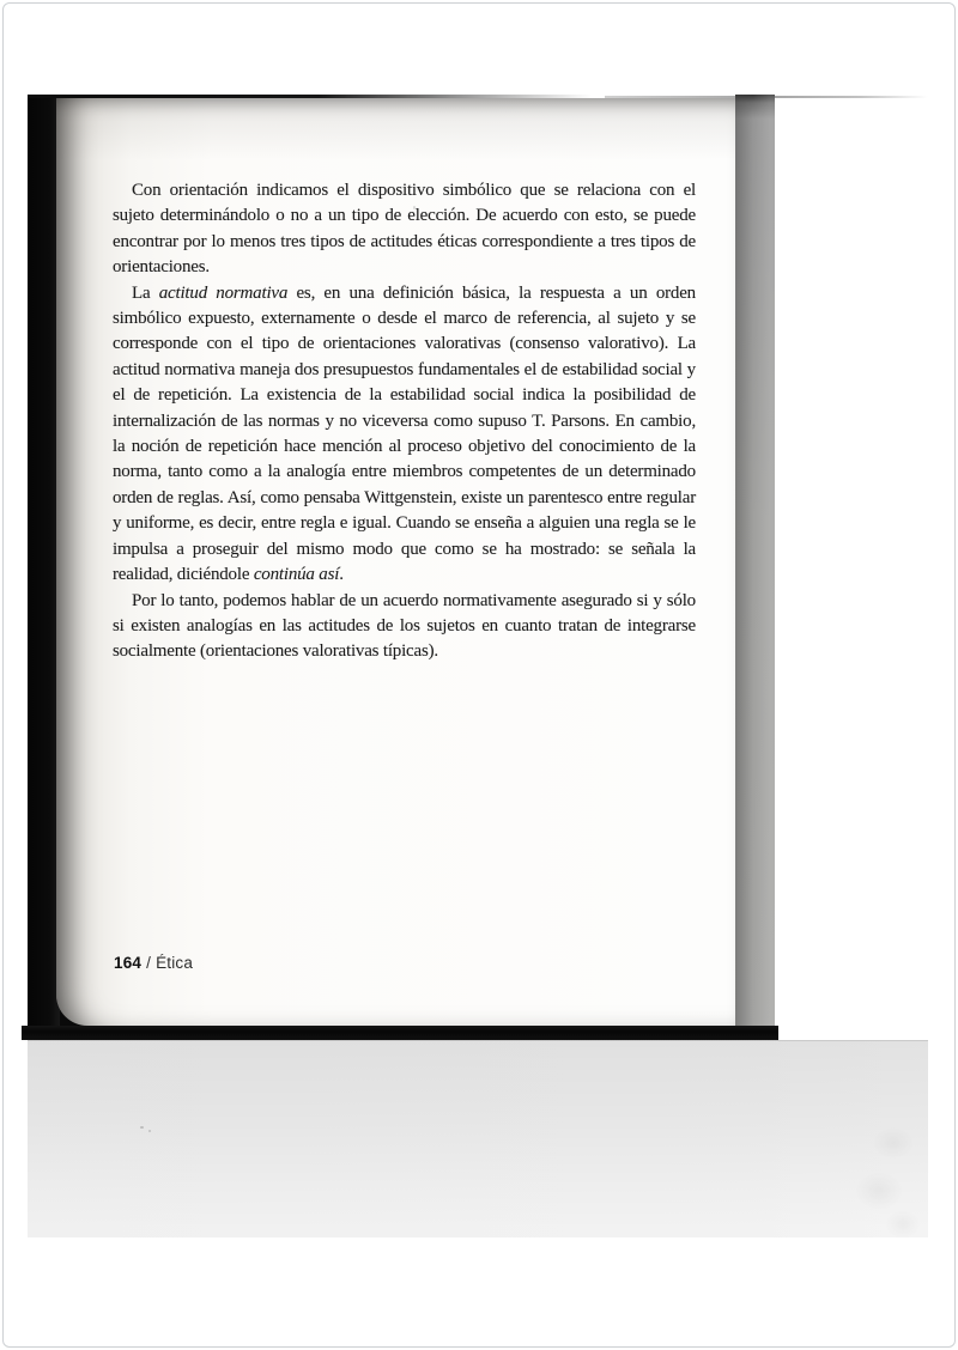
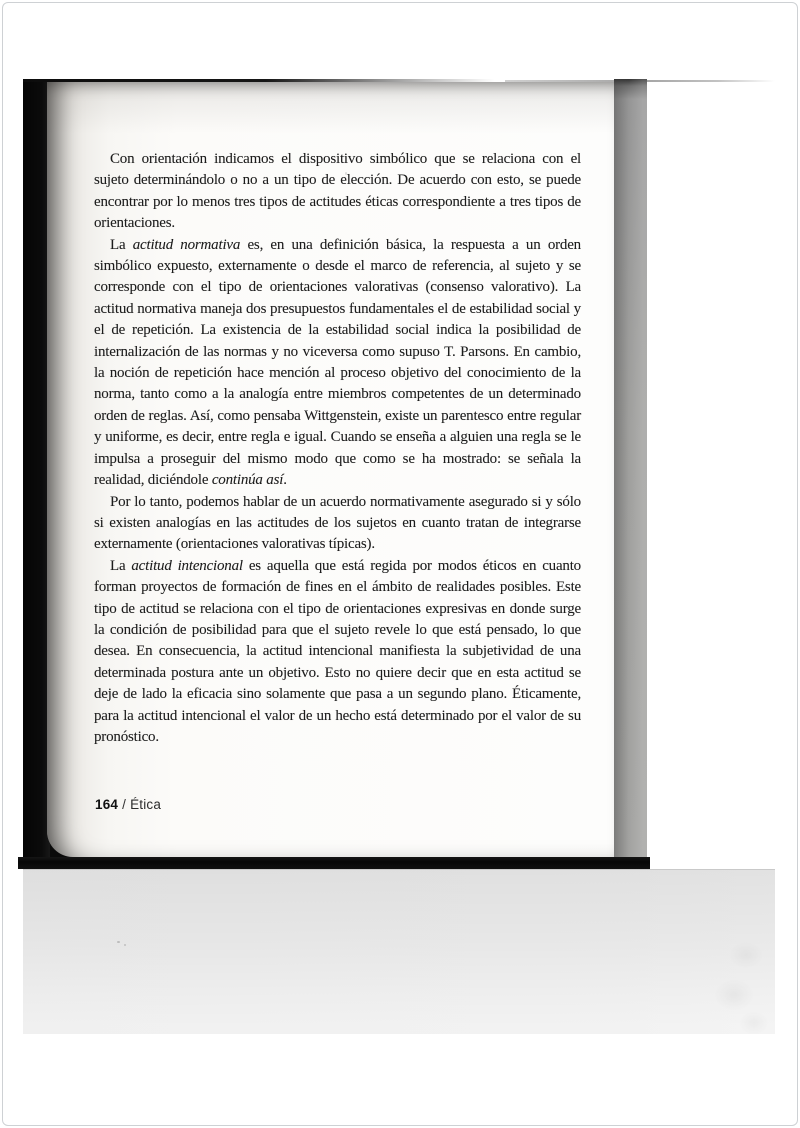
  Con orientación indicamos el dispositivo simbólico que se relaciona con el sujeto determinándolo o no a un tipo de elección. De acuerdo con esto, se puede encontrar por lo menos tres tipos de actitudes éticas correspondiente a tres tipos de orientaciones.
  La actitud normativa es, en una definición básica, la respuesta a un orden simbólico expuesto, externamente o desde el marco de referencia, al sujeto y se corresponde con el tipo de orientaciones valorativas (consenso valorativo). La actitud normativa maneja dos presupuestos fundamentales el de estabilidad social y el de repetición. La existencia de la estabilidad social indica la posibilidad de internalización de las normas y no viceversa como supuso T. Parsons. En cambio, la noción de repetición hace mención al proceso objetivo del conocimiento de la norma, tanto como a la analogía entre miembros competentes de un determinado orden de reglas. Así, como pensaba Wittgenstein, existe un parentesco entre regular y uniforme, es decir, entre regla e igual. Cuando se enseña a alguien una regla se le impulsa a proseguir del mismo modo que como se ha mostrado: se señala la realidad, diciéndole continúa así.
- Por lo tanto, podemos hablar de un acuerdo normativamente asegurado si y sólo si existen analogías en las actitudes de los sujetos en cuanto tratan de integrarse socialmente (orientaciones valorativas típicas).
+ Por lo tanto, podemos hablar de un acuerdo normativamente asegurado si y sólo si existen analogías en las actitudes de los sujetos en cuanto tratan de integrarse externamente (orientaciones valorativas típicas).
+ La actitud intencional es aquella que está regida por modos éticos en cuanto forman proyectos de formación de fines en el ámbito de realidades posibles. Este tipo de actitud se relaciona con el tipo de orientaciones expresivas en donde surge la condición de posibilidad para que el sujeto revele lo que está pensado, lo que desea. En consecuencia, la actitud intencional manifiesta la subjetividad de una determinada postura ante un objetivo. Esto no quiere decir que en esta actitud se deje de lado la eficacia sino solamente que pasa a un segundo plano. Éticamente, para la actitud intencional el valor de un hecho está determinado por el valor de su pronóstico.
  164 / Ética
